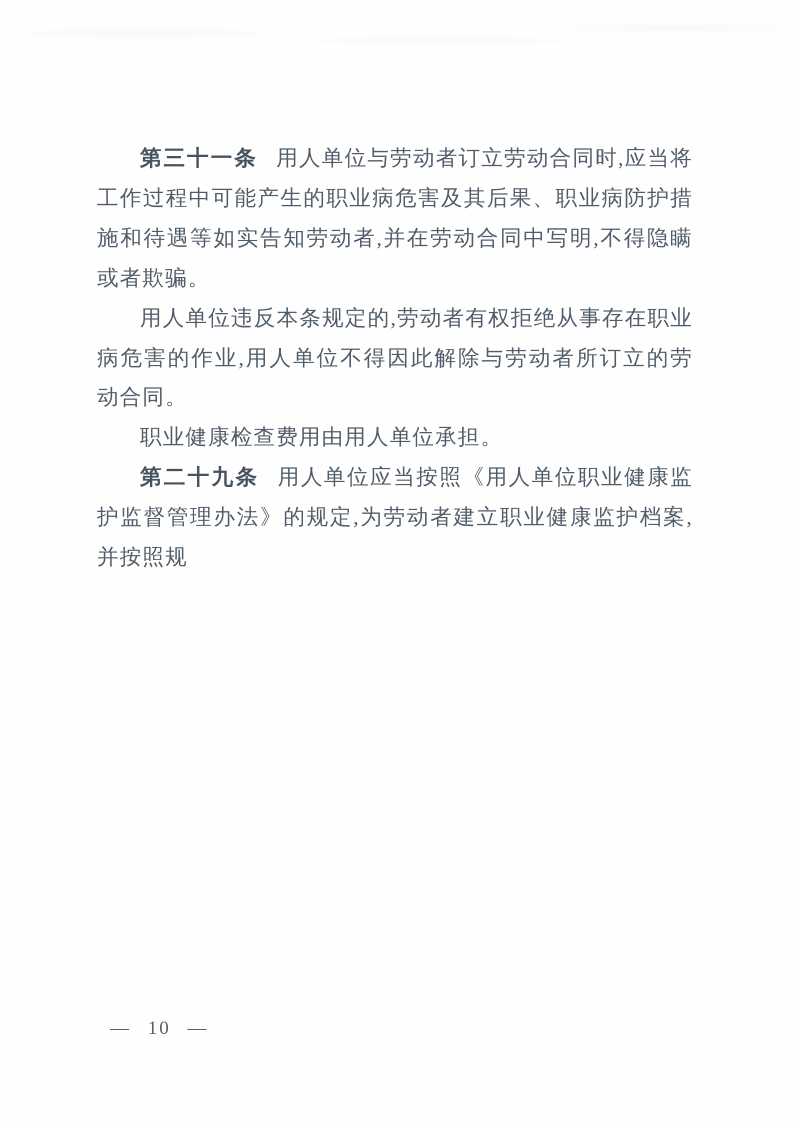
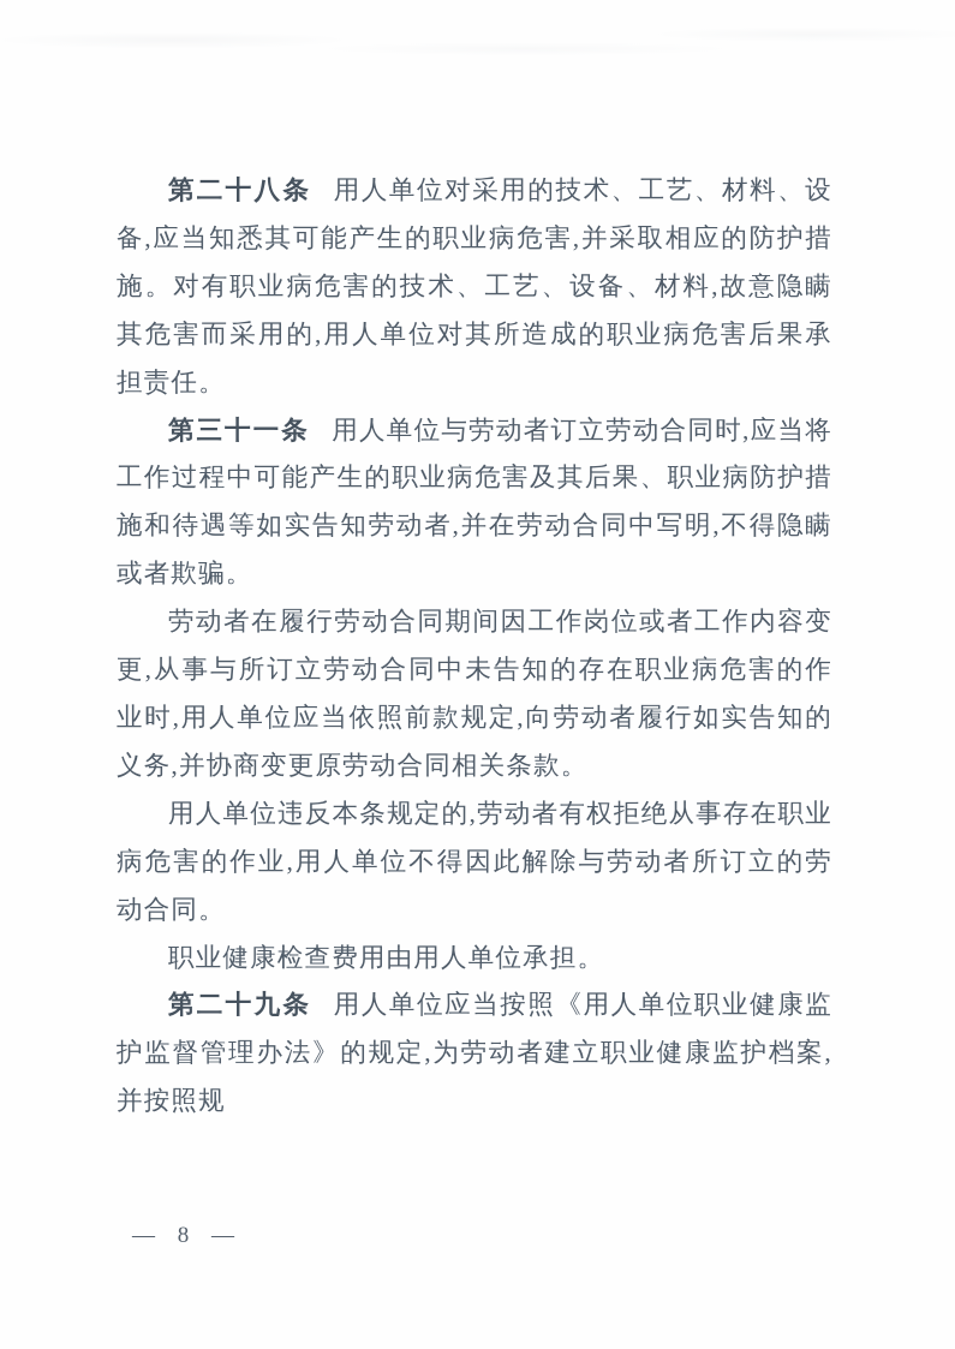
+ 第二十八条 用人单位对采用的技术、工艺、材料、设备,应当知悉其可能产生的职业病危害,并采取相应的防护措施。对有职业病危害的技术、工艺、设备、材料,故意隐瞒其危害而采用的,用人单位对其所造成的职业病危害后果承担责任。
  第三十一条 用人单位与劳动者订立劳动合同时,应当将工作过程中可能产生的职业病危害及其后果、职业病防护措施和待遇等如实告知劳动者,并在劳动合同中写明,不得隐瞒或者欺骗。
+ 劳动者在履行劳动合同期间因工作岗位或者工作内容变更,从事与所订立劳动合同中未告知的存在职业病危害的作业时,用人单位应当依照前款规定,向劳动者履行如实告知的义务,并协商变更原劳动合同相关条款。
  用人单位违反本条规定的,劳动者有权拒绝从事存在职业病危害的作业,用人单位不得因此解除与劳动者所订立的劳动合同。
  职业健康检查费用由用人单位承担。
  第二十九条 用人单位应当按照《用人单位职业健康监护监督管理办法》的规定,为劳动者建立职业健康监护档案,并按照规
- — 10 —
+ — 8 —
